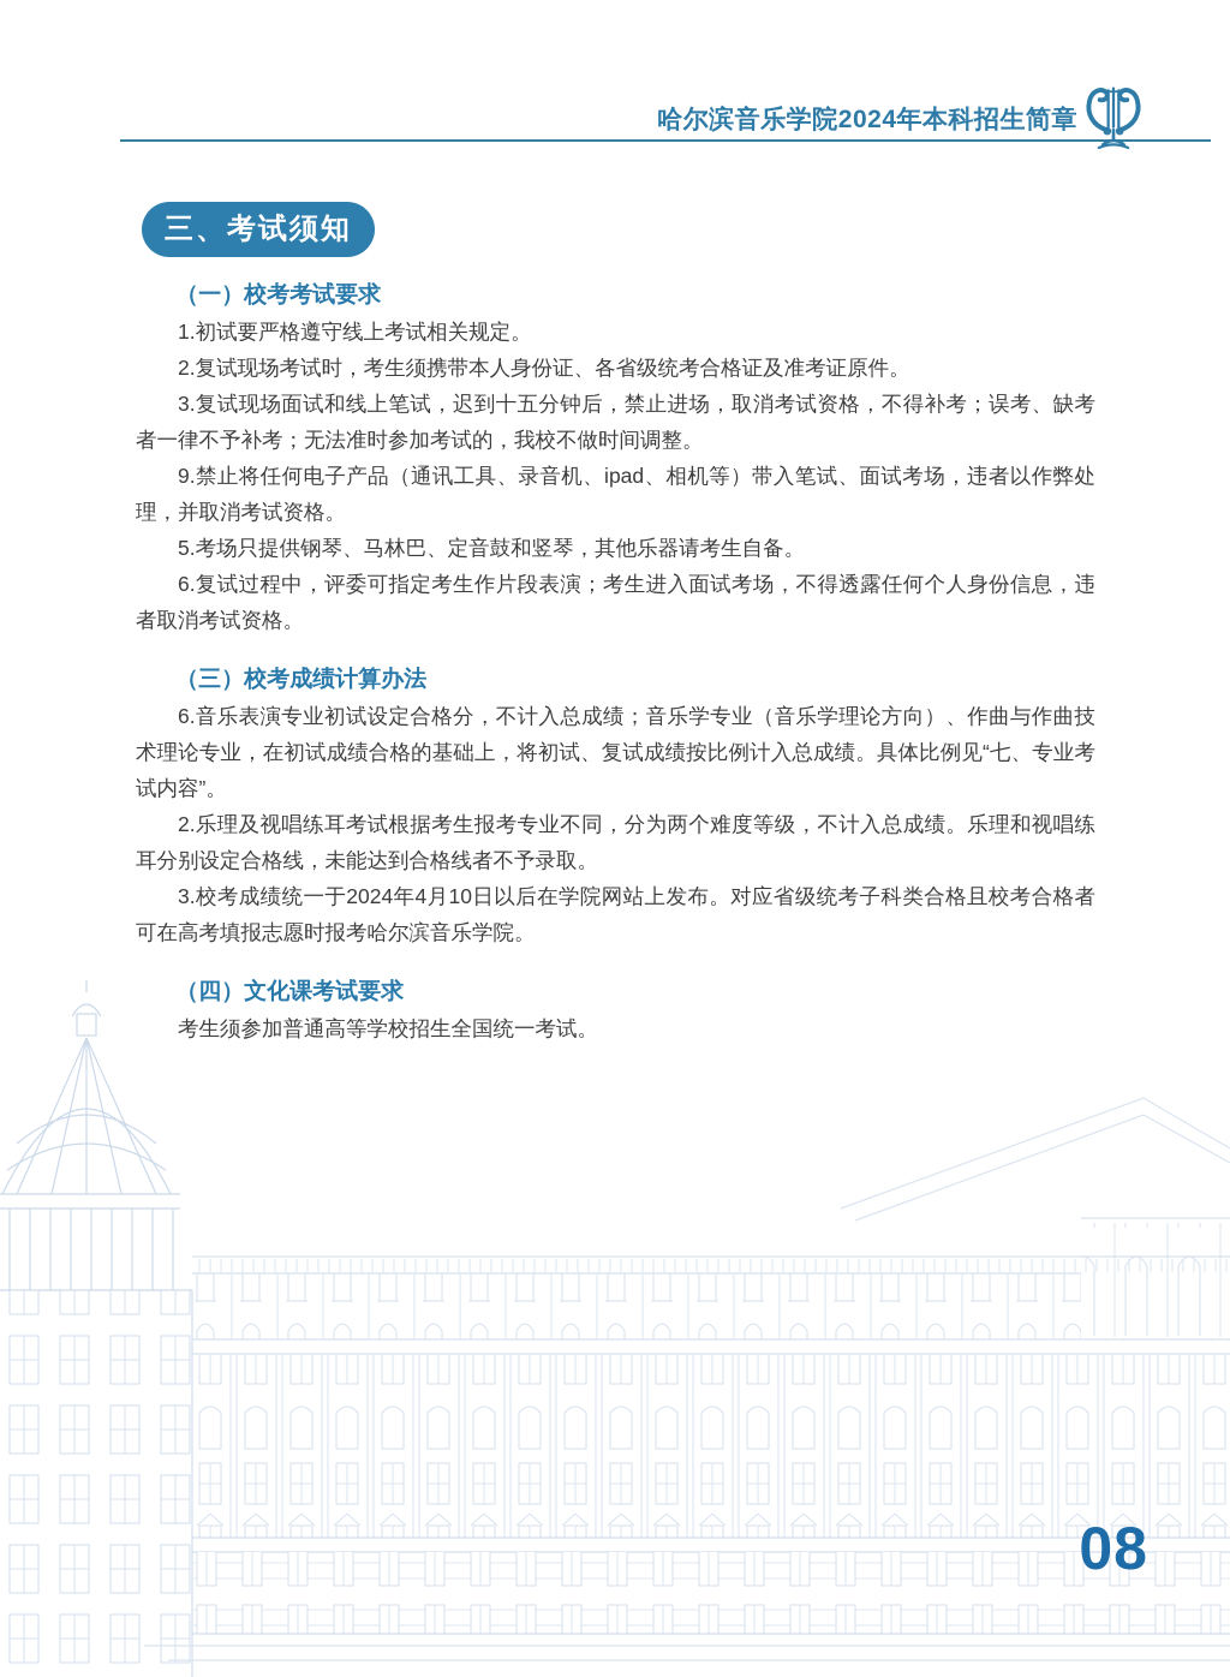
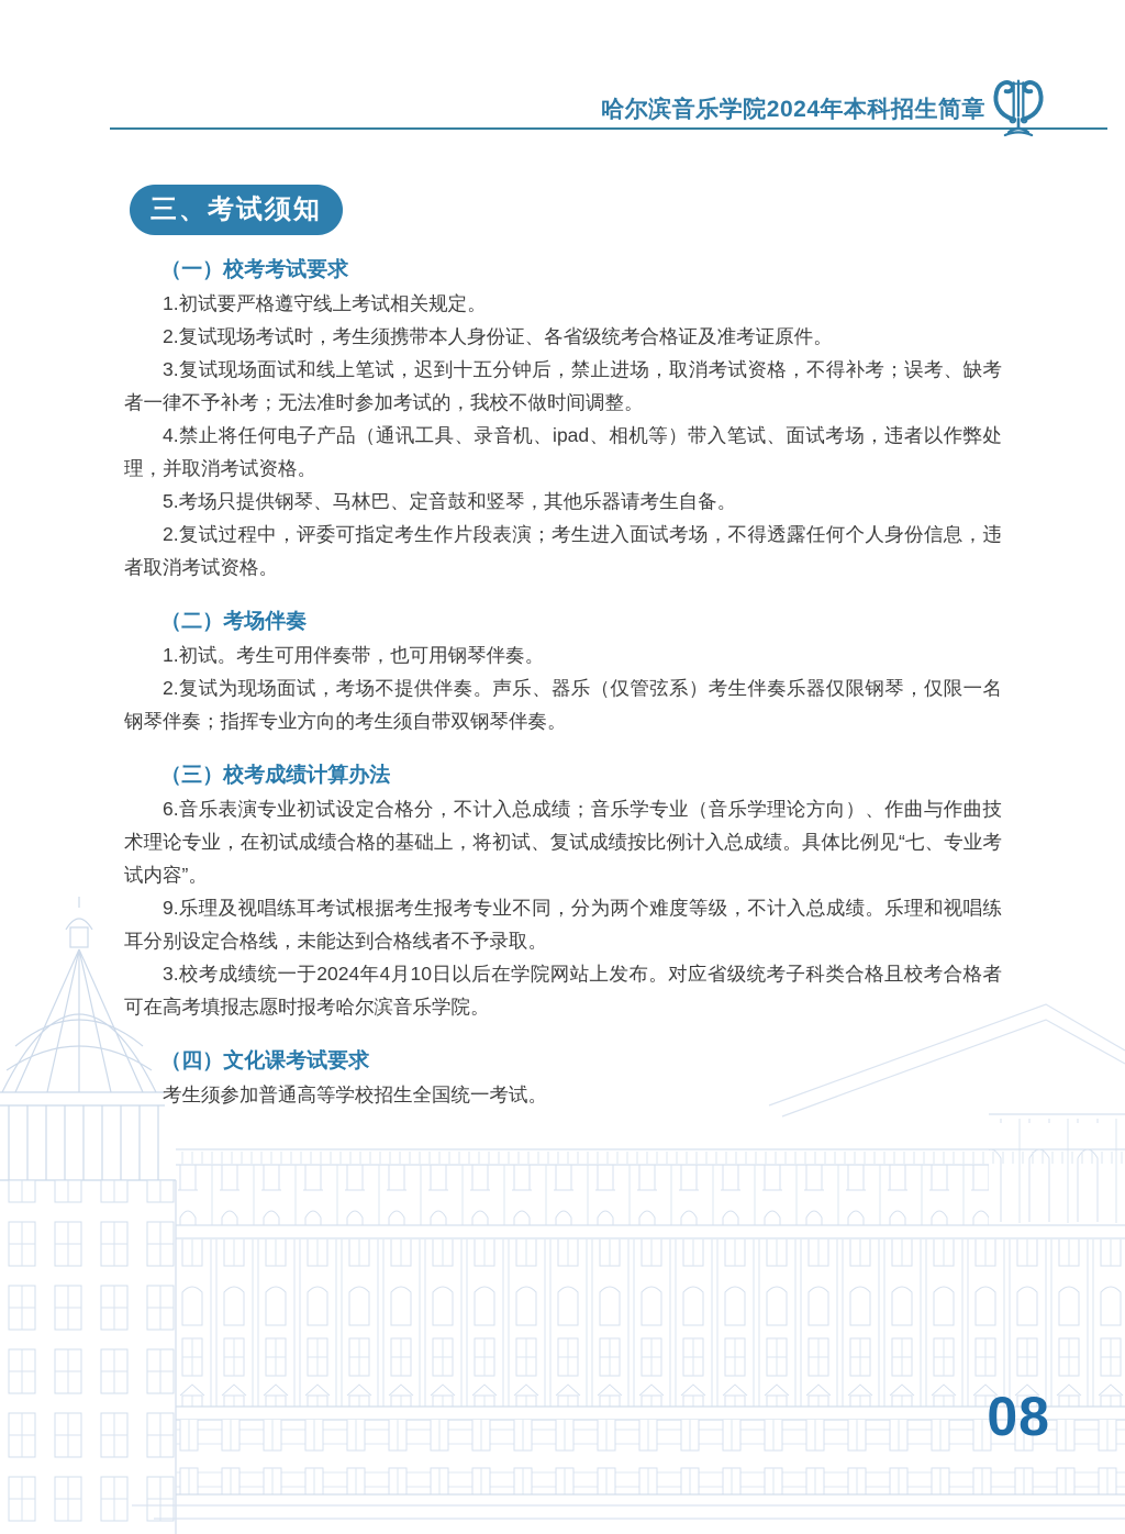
  哈尔滨音乐学院2024年本科招生简章
  三、考试须知
  （一）校考考试要求
  1.初试要严格遵守线上考试相关规定。
  2.复试现场考试时，考生须携带本人身份证、各省级统考合格证及准考证原件。
  3.复试现场面试和线上笔试，迟到十五分钟后，禁止进场，取消考试资格，不得补考；误考、缺考者一律不予补考；无法准时参加考试的，我校不做时间调整。
- 9.禁止将任何电子产品（通讯工具、录音机、ipad、相机等）带入笔试、面试考场，违者以作弊处理，并取消考试资格。
+ 4.禁止将任何电子产品（通讯工具、录音机、ipad、相机等）带入笔试、面试考场，违者以作弊处理，并取消考试资格。
  5.考场只提供钢琴、马林巴、定音鼓和竖琴，其他乐器请考生自备。
- 6.复试过程中，评委可指定考生作片段表演；考生进入面试考场，不得透露任何个人身份信息，违者取消考试资格。
+ 2.复试过程中，评委可指定考生作片段表演；考生进入面试考场，不得透露任何个人身份信息，违者取消考试资格。
+ （二）考场伴奏
+ 1.初试。考生可用伴奏带，也可用钢琴伴奏。
+ 2.复试为现场面试，考场不提供伴奏。声乐、器乐（仅管弦系）考生伴奏乐器仅限钢琴，仅限一名钢琴伴奏；指挥专业方向的考生须自带双钢琴伴奏。
  （三）校考成绩计算办法
  6.音乐表演专业初试设定合格分，不计入总成绩；音乐学专业（音乐学理论方向）、作曲与作曲技术理论专业，在初试成绩合格的基础上，将初试、复试成绩按比例计入总成绩。具体比例见“七、专业考试内容”。
- 2.乐理及视唱练耳考试根据考生报考专业不同，分为两个难度等级，不计入总成绩。乐理和视唱练耳分别设定合格线，未能达到合格线者不予录取。
+ 9.乐理及视唱练耳考试根据考生报考专业不同，分为两个难度等级，不计入总成绩。乐理和视唱练耳分别设定合格线，未能达到合格线者不予录取。
  3.校考成绩统一于2024年4月10日以后在学院网站上发布。对应省级统考子科类合格且校考合格者可在高考填报志愿时报考哈尔滨音乐学院。
  （四）文化课考试要求
  考生须参加普通高等学校招生全国统一考试。
  08
